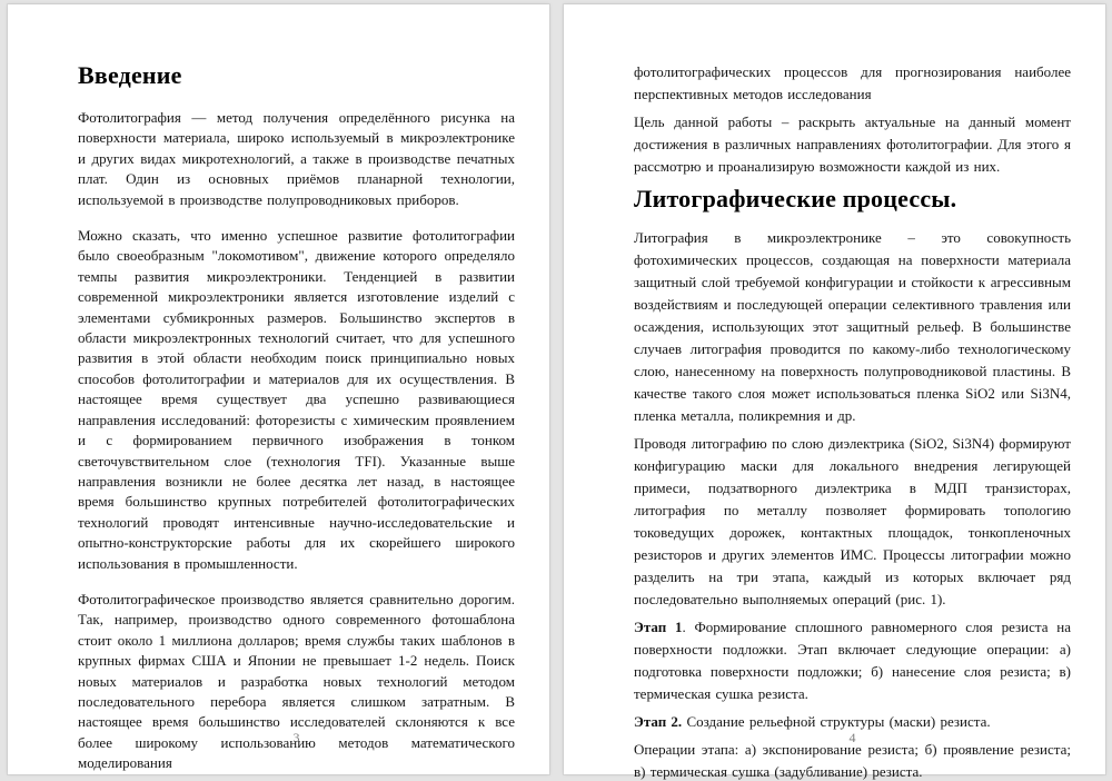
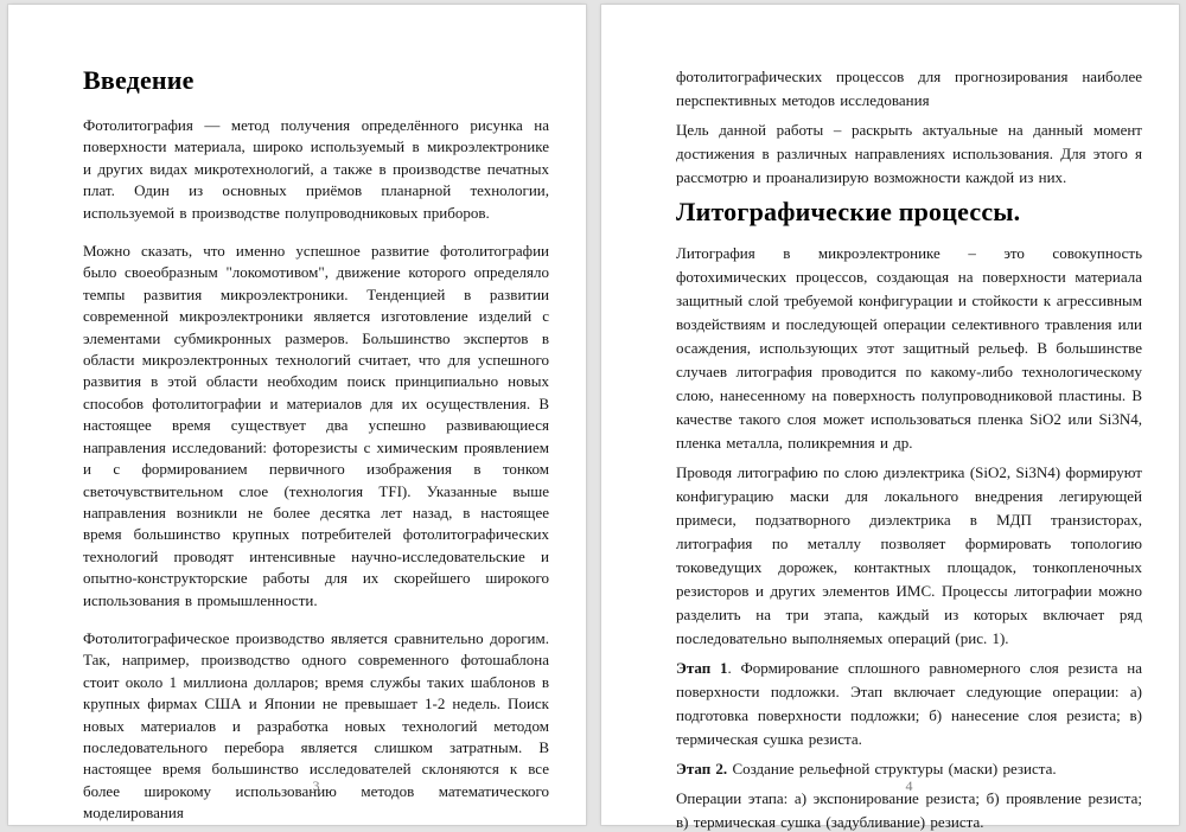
  Введение
  Фотолитография — метод получения определённого рисунка на поверхности материала, широко используемый в микроэлектронике и других видах микротехнологий, а также в производстве печатных плат. Один из основных приёмов планарной технологии, используемой в производстве полупроводниковых приборов.
  Можно сказать, что именно успешное развитие фотолитографии было своеобразным "локомотивом", движение которого определяло темпы развития микроэлектроники. Тенденцией в развитии современной микроэлектроники является изготовление изделий с элементами субмикронных размеров. Большинство экспертов в области микроэлектронных технологий считает, что для успешного развития в этой области необходим поиск принципиально новых способов фотолитографии и материалов для их осуществления. В настоящее время существует два успешно развивающиеся направления исследований: фоторезисты с химическим проявлением и с формированием первичного изображения в тонком светочувствительном слое (технология TFI). Указанные выше направления возникли не более десятка лет назад, в настоящее время большинство крупных потребителей фотолитографических технологий проводят интенсивные научно-исследовательские и опытно-конструкторские работы для их скорейшего широкого использования в промышленности.
  Фотолитографическое производство является сравнительно дорогим. Так, например, производство одного современного фотошаблона стоит около 1 миллиона долларов; время службы таких шаблонов в крупных фирмах США и Японии не превышает 1-2 недель. Поиск новых материалов и разработка новых технологий методом последовательного перебора является слишком затратным. В настоящее время большинство исследователей склоняются к все более широкому использованию методов математического моделирования
  3
  фотолитографических процессов для прогнозирования наиболее перспективных методов исследования
- Цель данной работы – раскрыть актуальные на данный момент достижения в различных направлениях фотолитографии. Для этого я рассмотрю и проанализирую возможности каждой из них.
+ Цель данной работы – раскрыть актуальные на данный момент достижения в различных направлениях использования. Для этого я рассмотрю и проанализирую возможности каждой из них.
  Литографические процессы.
  Литография в микроэлектронике – это совокупность фотохимических процессов, создающая на поверхности материала защитный слой требуемой конфигурации и стойкости к агрессивным воздействиям и последующей операции селективного травления или осаждения, использующих этот защитный рельеф. В большинстве случаев литография проводится по какому-либо технологическому слою, нанесенному на поверхность полупроводниковой пластины. В качестве такого слоя может использоваться пленка SiO2 или Si3N4, пленка металла, поликремния и др.
  Проводя литографию по слою диэлектрика (SiO2, Si3N4) формируют конфигурацию маски для локального внедрения легирующей примеси, подзатворного диэлектрика в МДП транзисторах, литография по металлу позволяет формировать топологию токоведущих дорожек, контактных площадок, тонкопленочных резисторов и других элементов ИМС. Процессы литографии можно разделить на три этапа, каждый из которых включает ряд последовательно выполняемых операций (рис. 1).
  Этап 1. Формирование сплошного равномерного слоя резиста на поверхности подложки. Этап включает следующие операции: а) подготовка поверхности подложки; б) нанесение слоя резиста; в) термическая сушка резиста.
  Этап 2. Создание рельефной структуры (маски) резиста.
  Операции этапа: а) экспонирование резиста; б) проявление резиста; в) термическая сушка (задубливание) резиста.
  4
